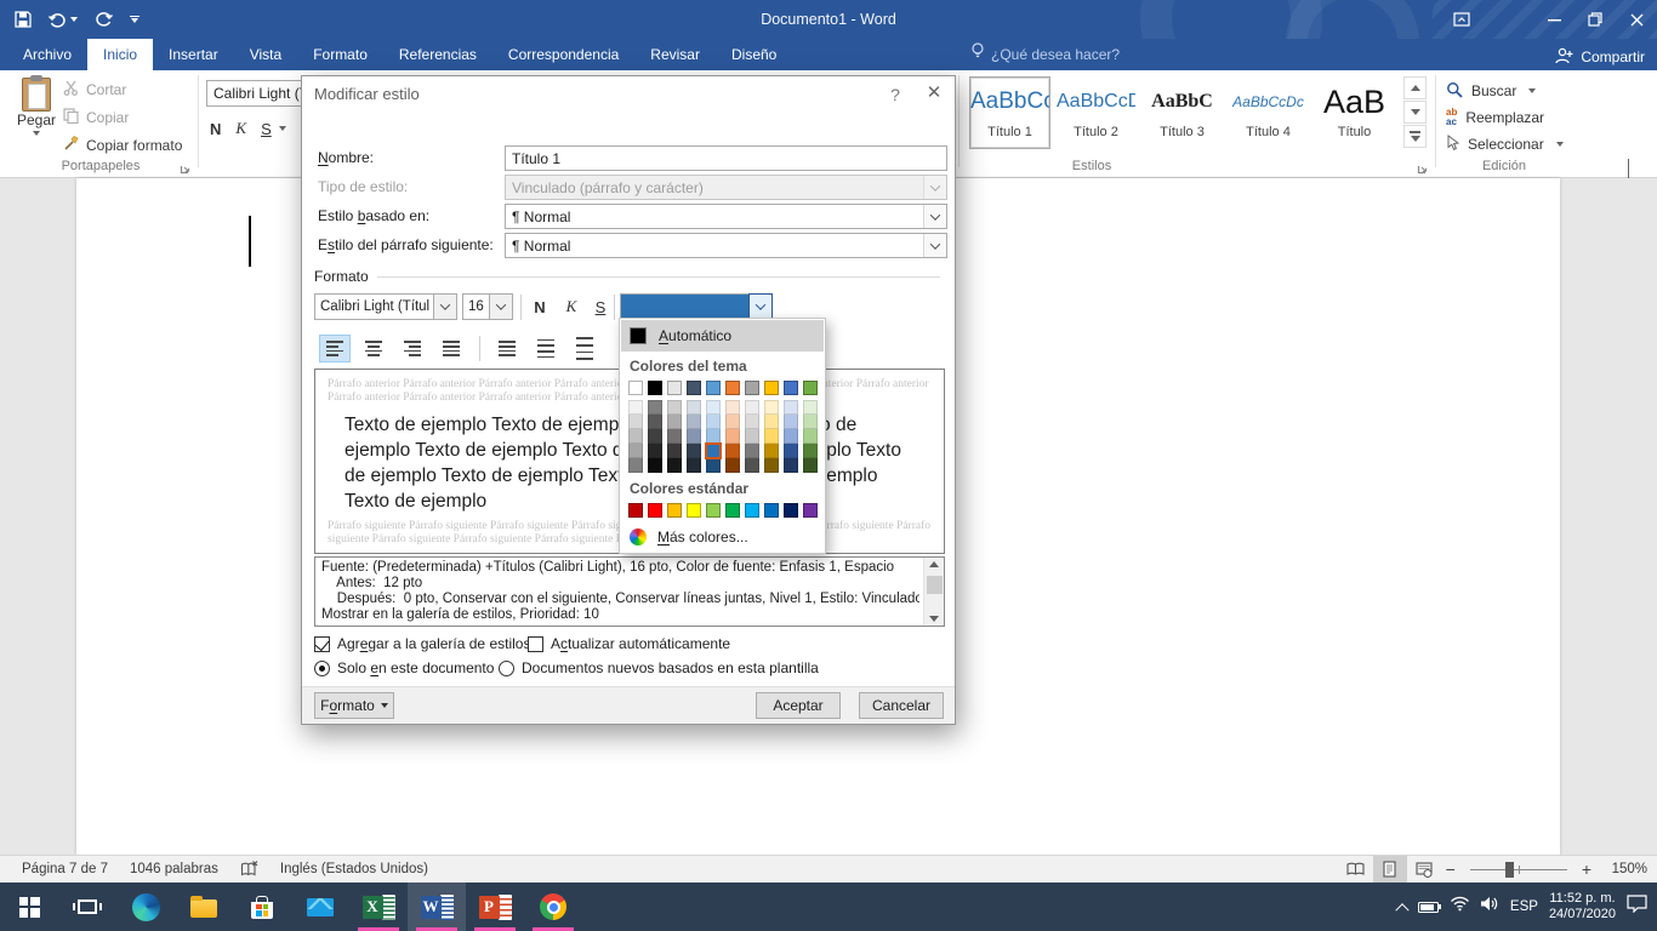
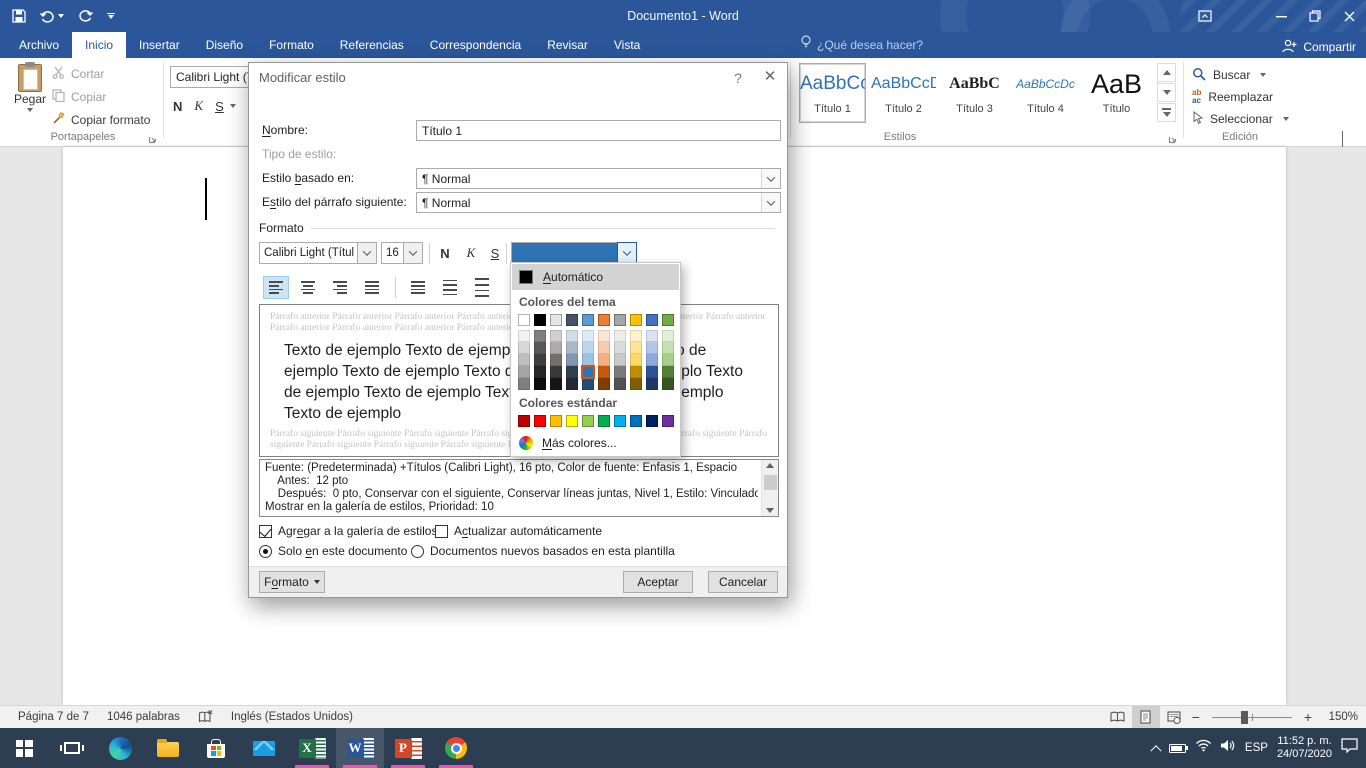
  Documento1 - Word
  Compartir
  Archivo
  Inicio
  Insertar
- Vista
+ Diseño
  Formato
  Referencias
  Correspondencia
  Revisar
- Diseño
+ Vista
  ¿Qué desea hacer?
  Pegar
  Cortar
  Copiar
  Copiar formato
  Portapapeles
  Calibri Light (
  N
  K
  S
  AaBbCc
  Título 1
  AaBbCcD
  Título 2
  AaBbC
  Título 3
  AaBbCcDc
  Título 4
  AaB
  Título
  Estilos
  Buscar
  ab
  ac
  Reemplazar
  Seleccionar
  Edición
  Página 7 de 7
  1046 palabras
  Inglés (Estados Unidos)
  −
  +
  150%
  X
  W
  P
  ESP
  11:52 p. m.
  24/07/2020
  Modificar estilo
  ?
  ✕
  Nombre:
  Título 1
  Tipo de estilo:
- Vinculado (párrafo y carácter)
  Estilo basado en:
  ¶ Normal
  Estilo del párrafo siguiente:
  ¶ Normal
  Formato
  Calibri Light (Títul
  16
  N
  K
  S
  Párrafo anterior Párrafo anterior Párrafo anterior Párrafo anteriterior Párrafo anterior Párrafo anterior Párrafo anterior Párrafo anterior Párrafo anteri
  Párrafo siguiente Párrafo siguiente Párrafo siguiente Párrafo sirrafo siguiente Párrafo siguiente Párrafo siguiente Párrafo siguiente Párrafo siguiente
  Fuente: (Predeterminada) +Títulos (Calibri Light), 16 pto, Color de fuente: Énfasis 1, Espacio
  Antes: 12 pto
  Después: 0 pto, Conservar con el siguiente, Conservar líneas juntas, Nivel 1, Estilo: Vinculado
  Mostrar en la galería de estilos, Prioridad: 10
  Agregar a la galería de estilo
  Actualizar automáticamente
  Solo en este documento
  Documentos nuevos basados en esta plantilla
  Formato
  Aceptar
  Cancelar
  Automático
  Colores del tema
  Colores estándar
  Más colores...
